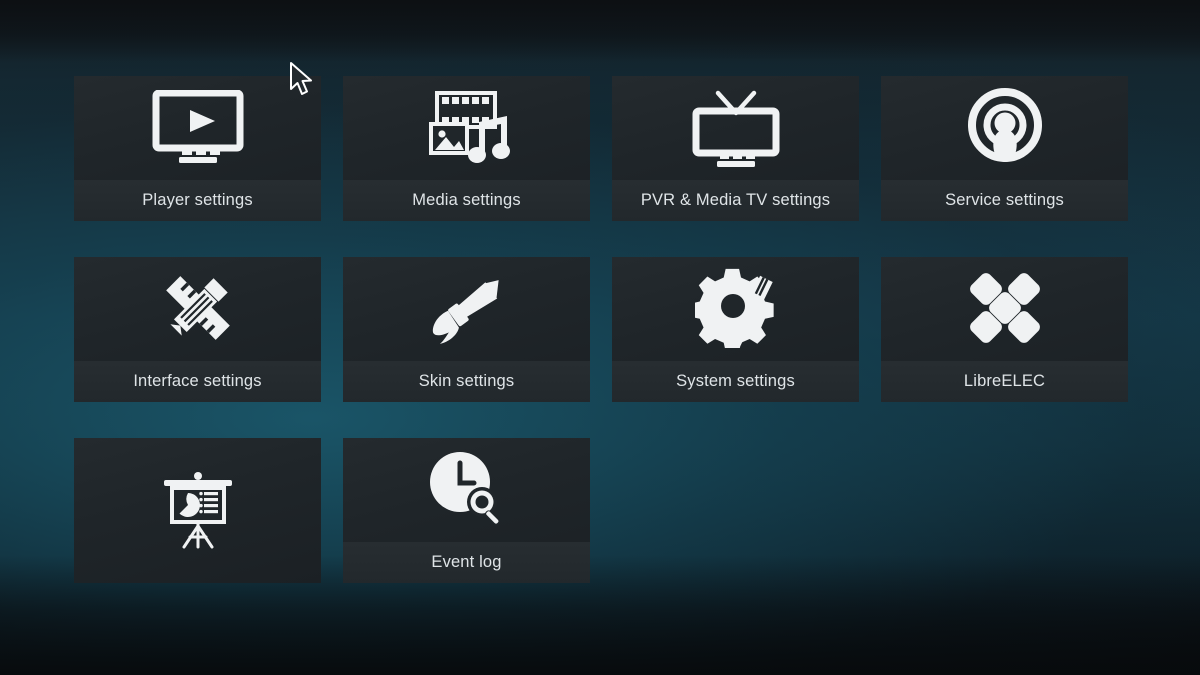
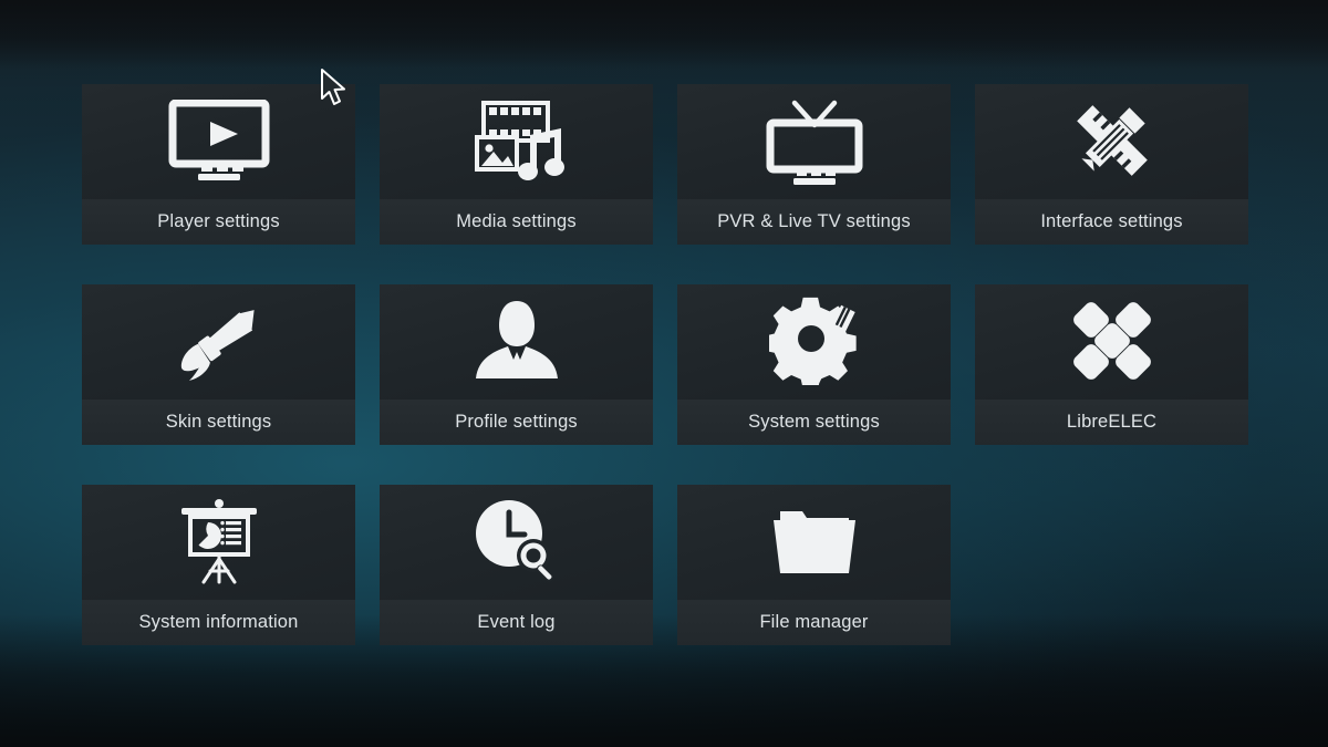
  Player settings
  Media settings
- PVR & Media TV settings
+ PVR & Live TV settings
- Service settings
  Interface settings
  Skin settings
+ Profile settings
  System settings
  LibreELEC
+ System information
  Event log
+ File manager
